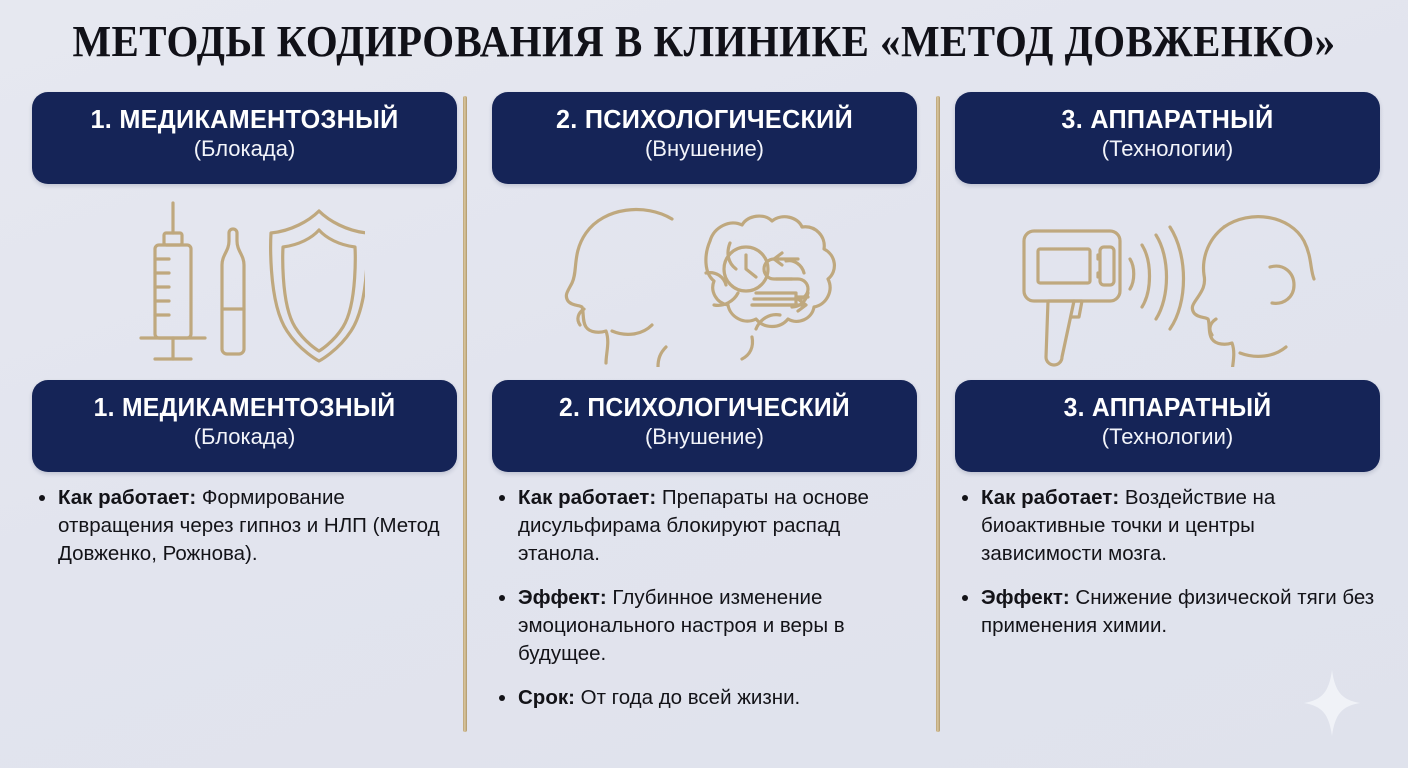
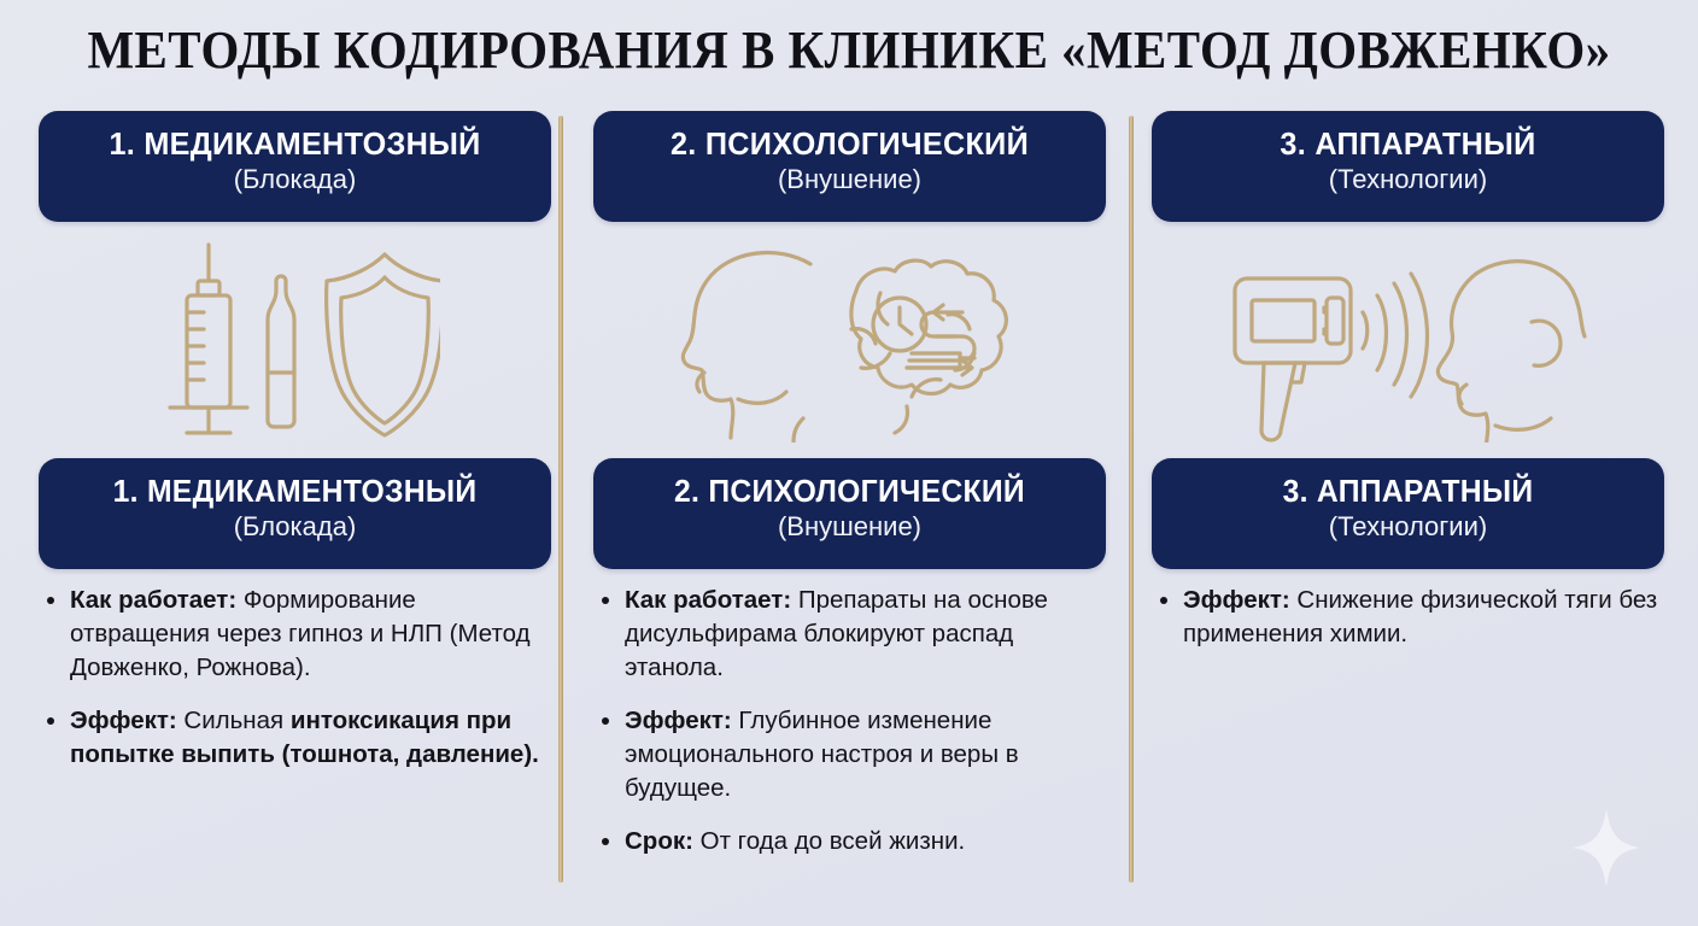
  МЕТОДЫ КОДИРОВАНИЯ В КЛИНИКЕ «МЕТОД ДОВЖЕНКО»
  1. МЕДИКАМЕНТОЗНЫЙ
  (Блокада)
  1. МЕДИКАМЕНТОЗНЫЙ
  (Блокада)
  Как работает: Формирование отвращения через гипноз и НЛП (Метод Довженко, Рожнова).
+ Эффект: Сильная интоксикация при попытке выпить (тошнота, давление).
  2. ПСИХОЛОГИЧЕСКИЙ
  (Внушение)
  2. ПСИХОЛОГИЧЕСКИЙ
  (Внушение)
  Как работает: Препараты на основе дисульфирама блокируют распад этанола.
  Эффект: Глубинное изменение эмоционального настроя и веры в будущее.
  Срок: От года до всей жизни.
  3. АППАРАТНЫЙ
  (Технологии)
  3. АППАРАТНЫЙ
  (Технологии)
- Как работает: Воздействие на биоактивные точки и центры зависимости мозга.
  Эффект: Снижение физической тяги без применения химии.
